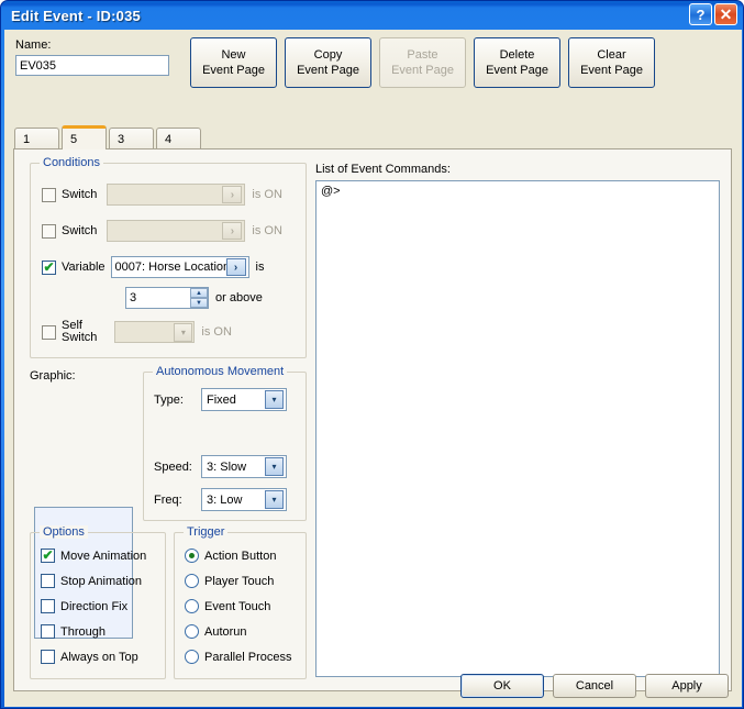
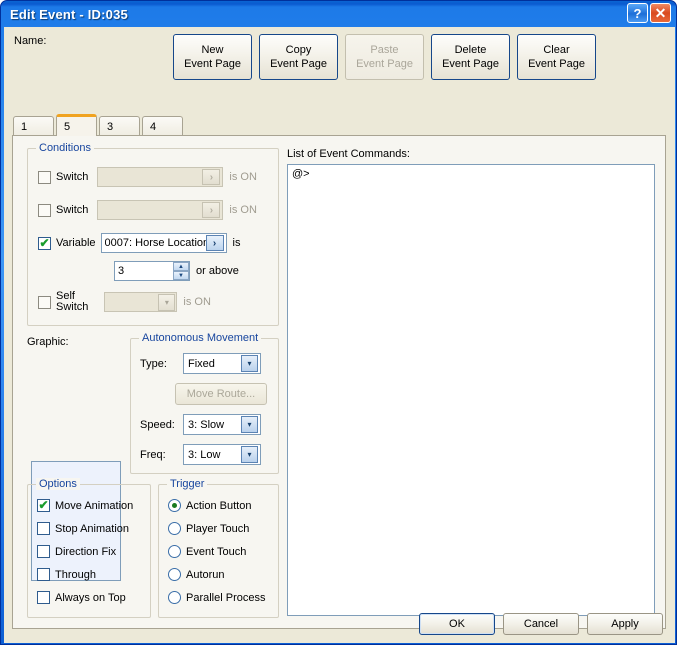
  Edit Event - ID:035
  ?
  ✕
  Name:
- EV035
  New
  Event Page
  Copy
  Event Page
  Paste
  Event Page
  Delete
  Event Page
  Clear
  Event Page
  1
  5
  3
  4
  Conditions
  Switch
  ›
  is ON
  Switch
  ›
  is ON
  ✔
  Variable
  0007: Horse Locatio
  ›
  is
  3
  or above
  Self
  Switch
  ▾
  is ON
  Graphic:
  Autonomous Movement
  Type:
  Fixed
  ▾
+ Move Route...
  Speed:
  3: Slow
  ▾
  Freq:
  3: Low
  ▾
  Options
  ✔
  Move Animation
  Stop Animation
  Direction Fix
  Through
  Always on Top
  Trigger
  Action Button
  Player Touch
  Event Touch
  Autorun
  Parallel Process
  List of Event Commands:
  @>
  OK
  Cancel
  Apply
